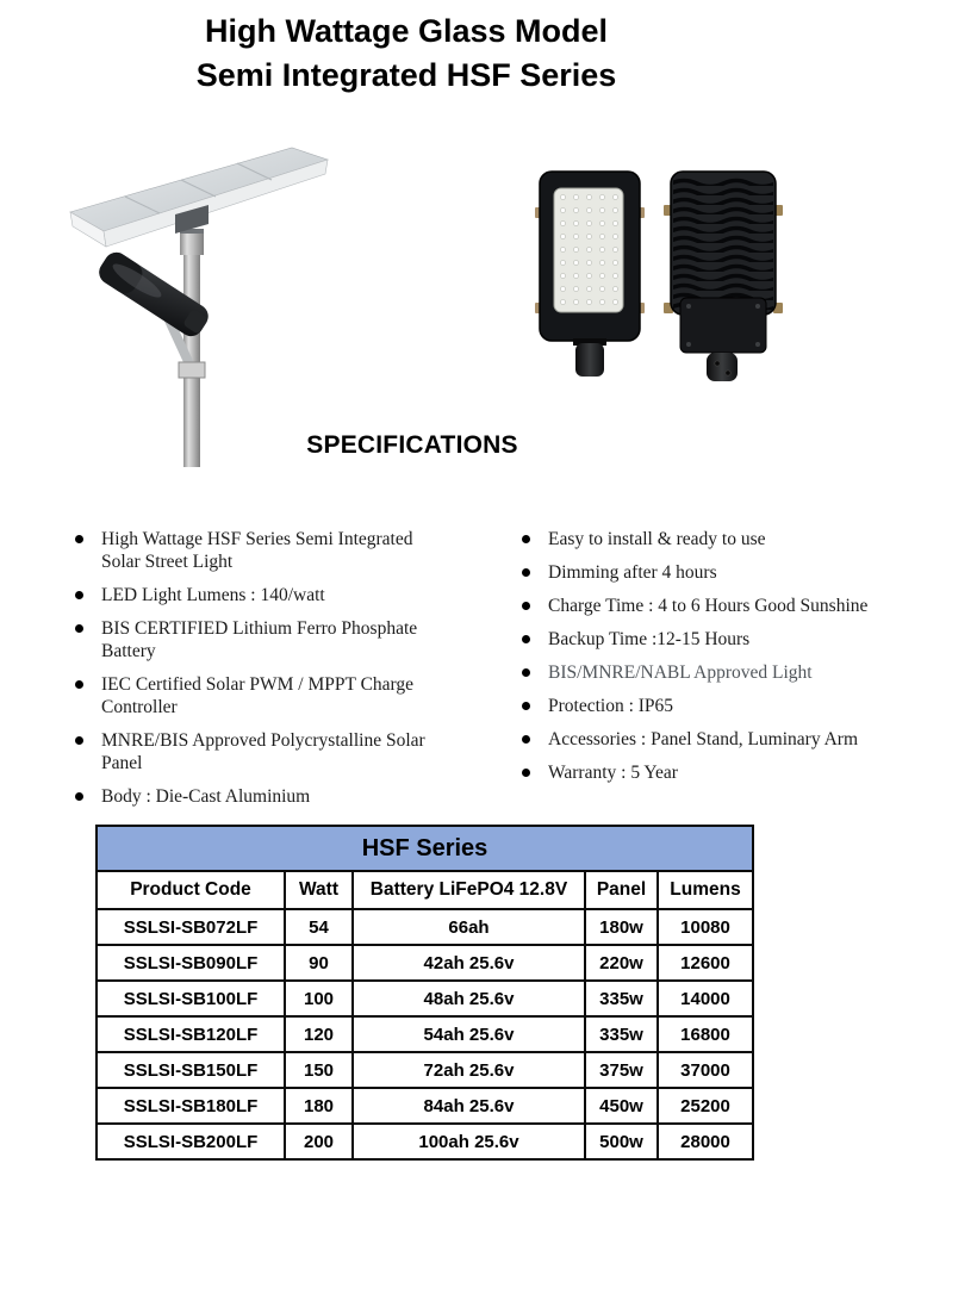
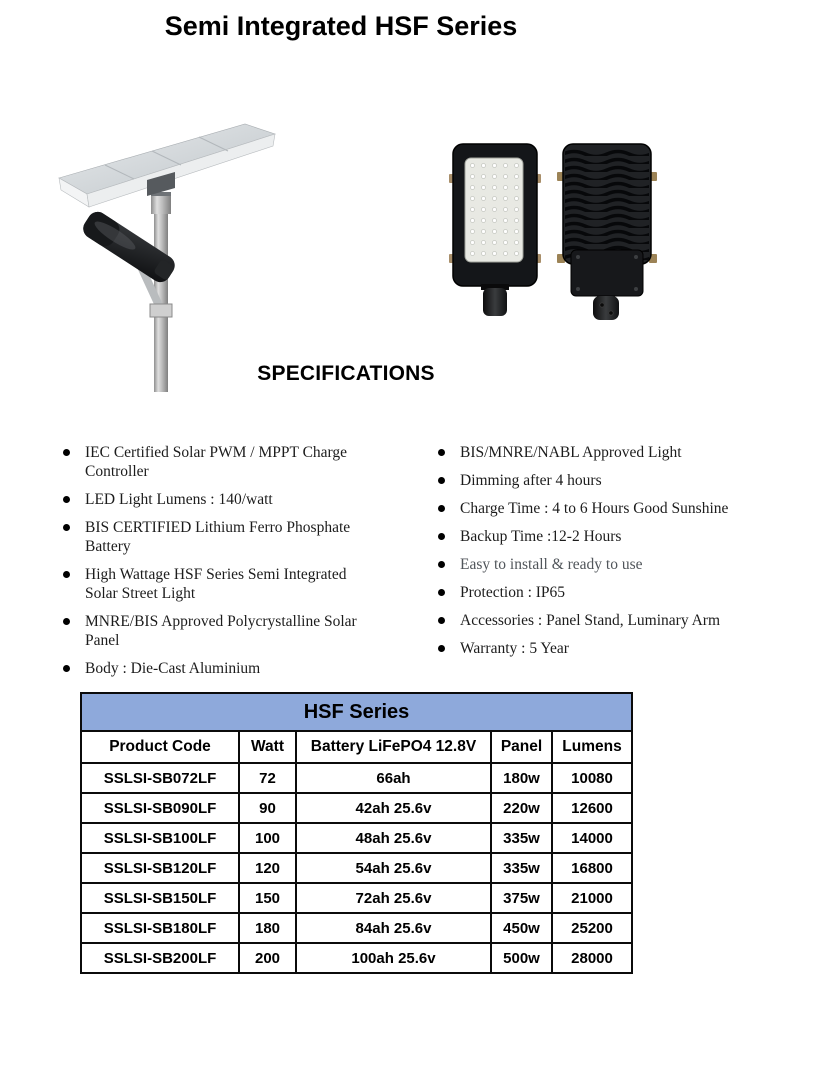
- High Wattage Glass Model
  Semi Integrated HSF Series
  SPECIFICATIONS
- High Wattage HSF Series Semi Integrated Solar Street Light
+ IEC Certified Solar PWM / MPPT Charge Controller
  LED Light Lumens : 140/watt
  BIS CERTIFIED Lithium Ferro Phosphate Battery
- IEC Certified Solar PWM / MPPT Charge Controller
+ High Wattage HSF Series Semi Integrated Solar Street Light
  MNRE/BIS Approved Polycrystalline Solar Panel
  Body : Die-Cast Aluminium
- Easy to install & ready to use
+ BIS/MNRE/NABL Approved Light
  Dimming after 4 hours
  Charge Time : 4 to 6 Hours Good Sunshine
- Backup Time :12-15 Hours
+ Backup Time :12-2 Hours
- BIS/MNRE/NABL Approved Light
+ Easy to install & ready to use
  Protection : IP65
  Accessories : Panel Stand, Luminary Arm
  Warranty : 5 Year
  HSF Series
  Product Code	Watt	Battery LiFePO4 12.8V	Panel	Lumens
- SSLSI-SB072LF	54	66ah	180w	10080
+ SSLSI-SB072LF	72	66ah	180w	10080
  SSLSI-SB090LF	90	42ah 25.6v	220w	12600
  SSLSI-SB100LF	100	48ah 25.6v	335w	14000
  SSLSI-SB120LF	120	54ah 25.6v	335w	16800
- SSLSI-SB150LF	150	72ah 25.6v	375w	37000
+ SSLSI-SB150LF	150	72ah 25.6v	375w	21000
  SSLSI-SB180LF	180	84ah 25.6v	450w	25200
  SSLSI-SB200LF	200	100ah 25.6v	500w	28000
